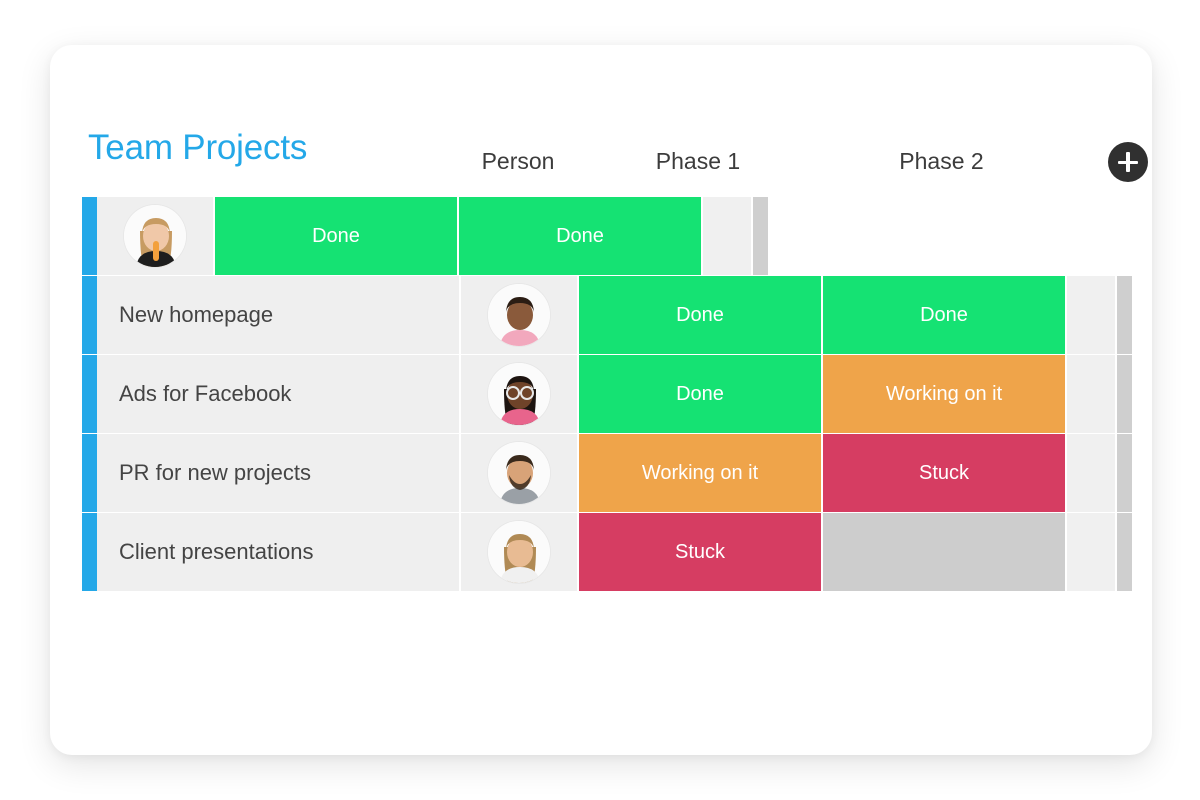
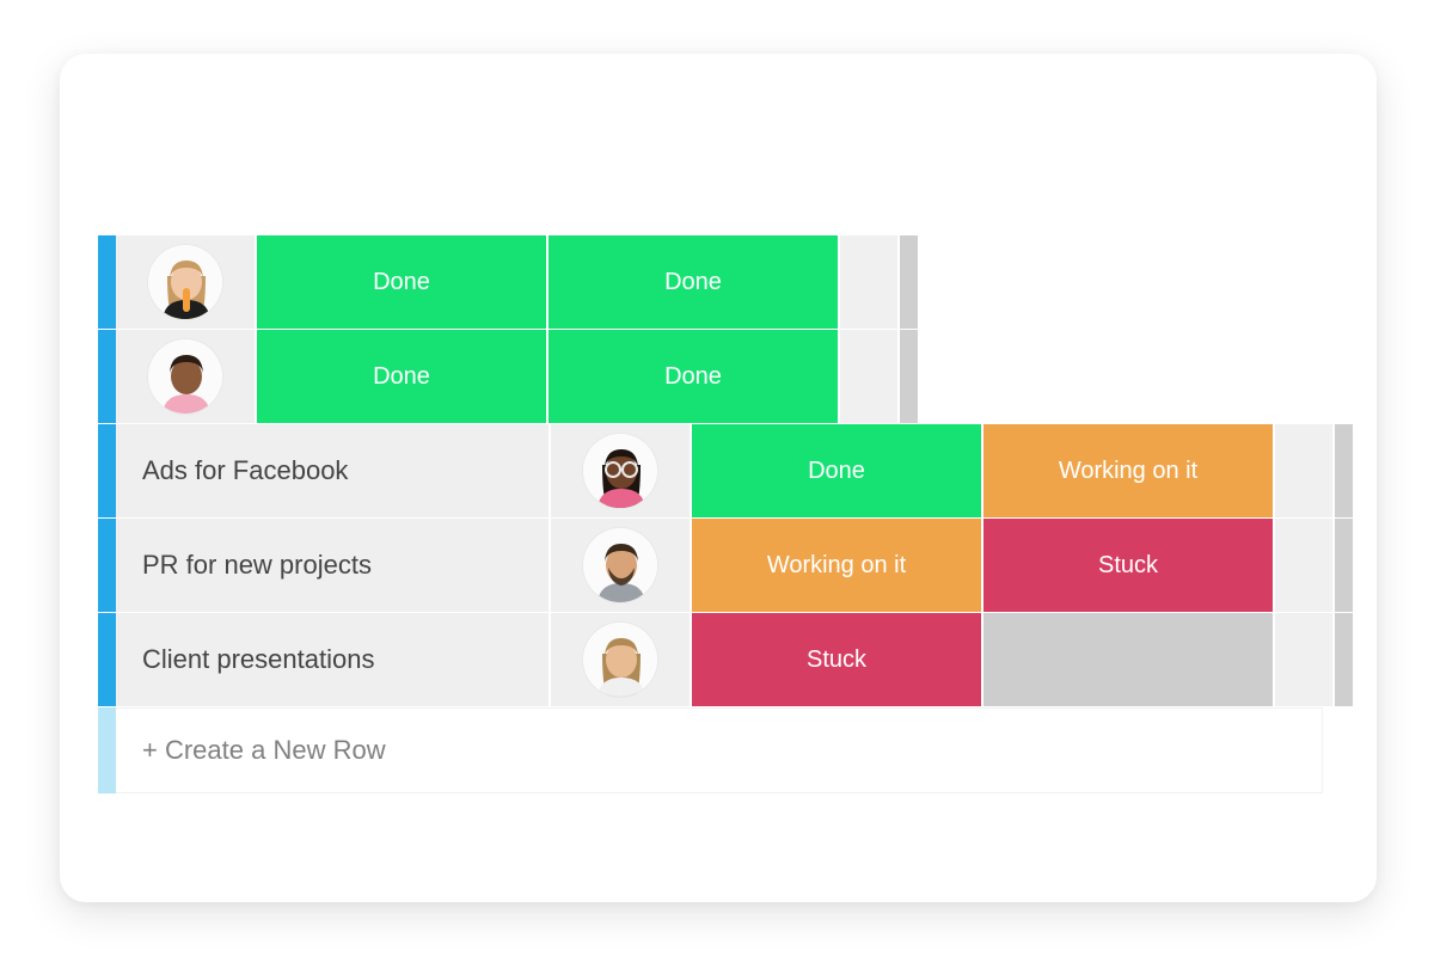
- Team Projects
- Person
- Phase 1
- Phase 2
  Done
  Done
- New homepage
  Done
  Done
  Ads for Facebook
  Done
  Working on it
  PR for new projects
  Working on it
  Stuck
  Client presentations
  Stuck
+ + Create a New Row
